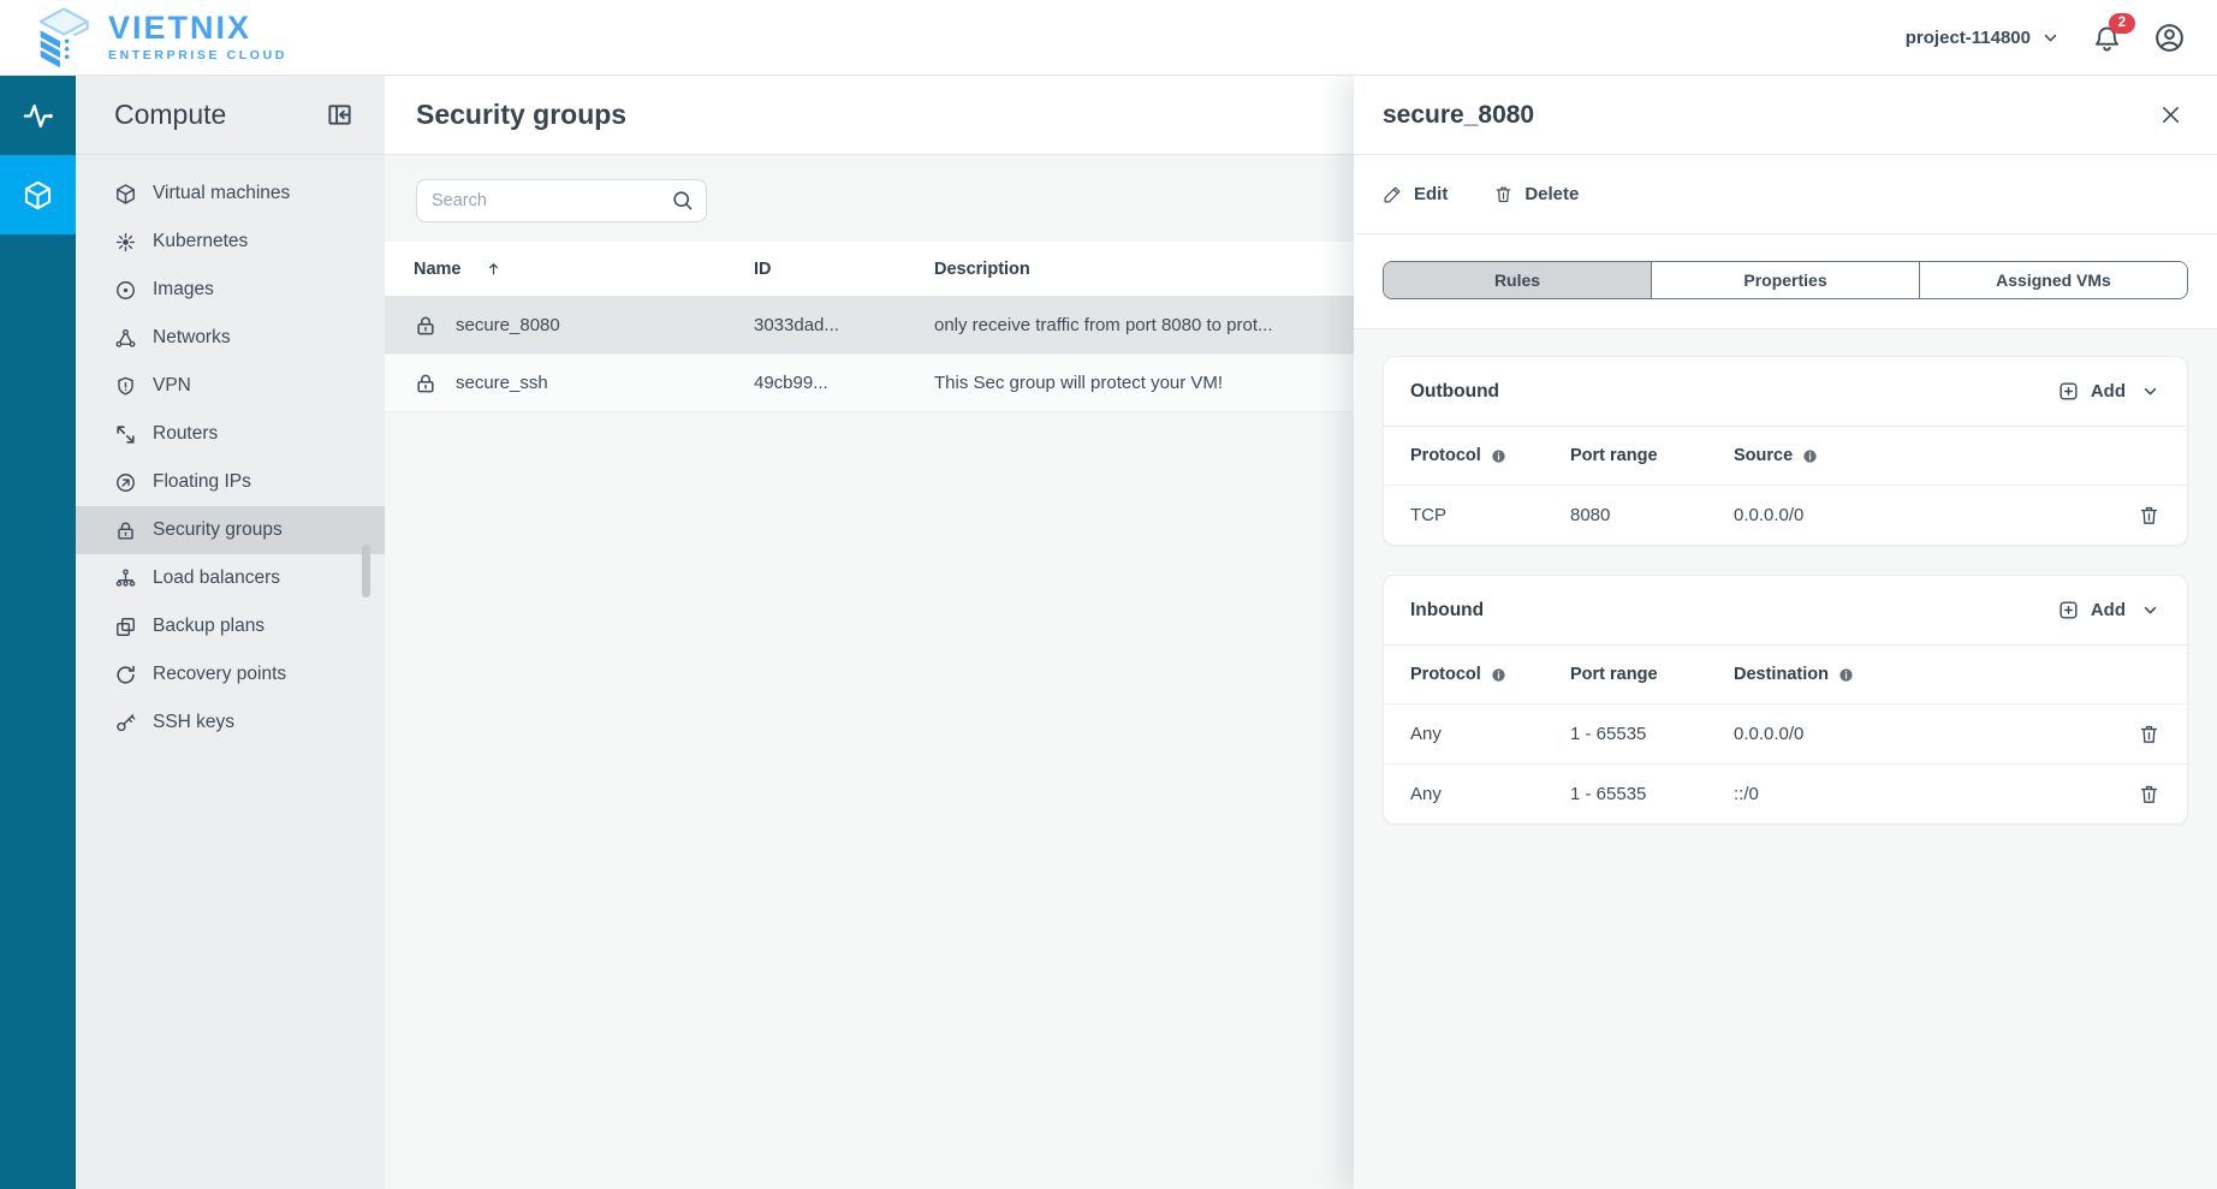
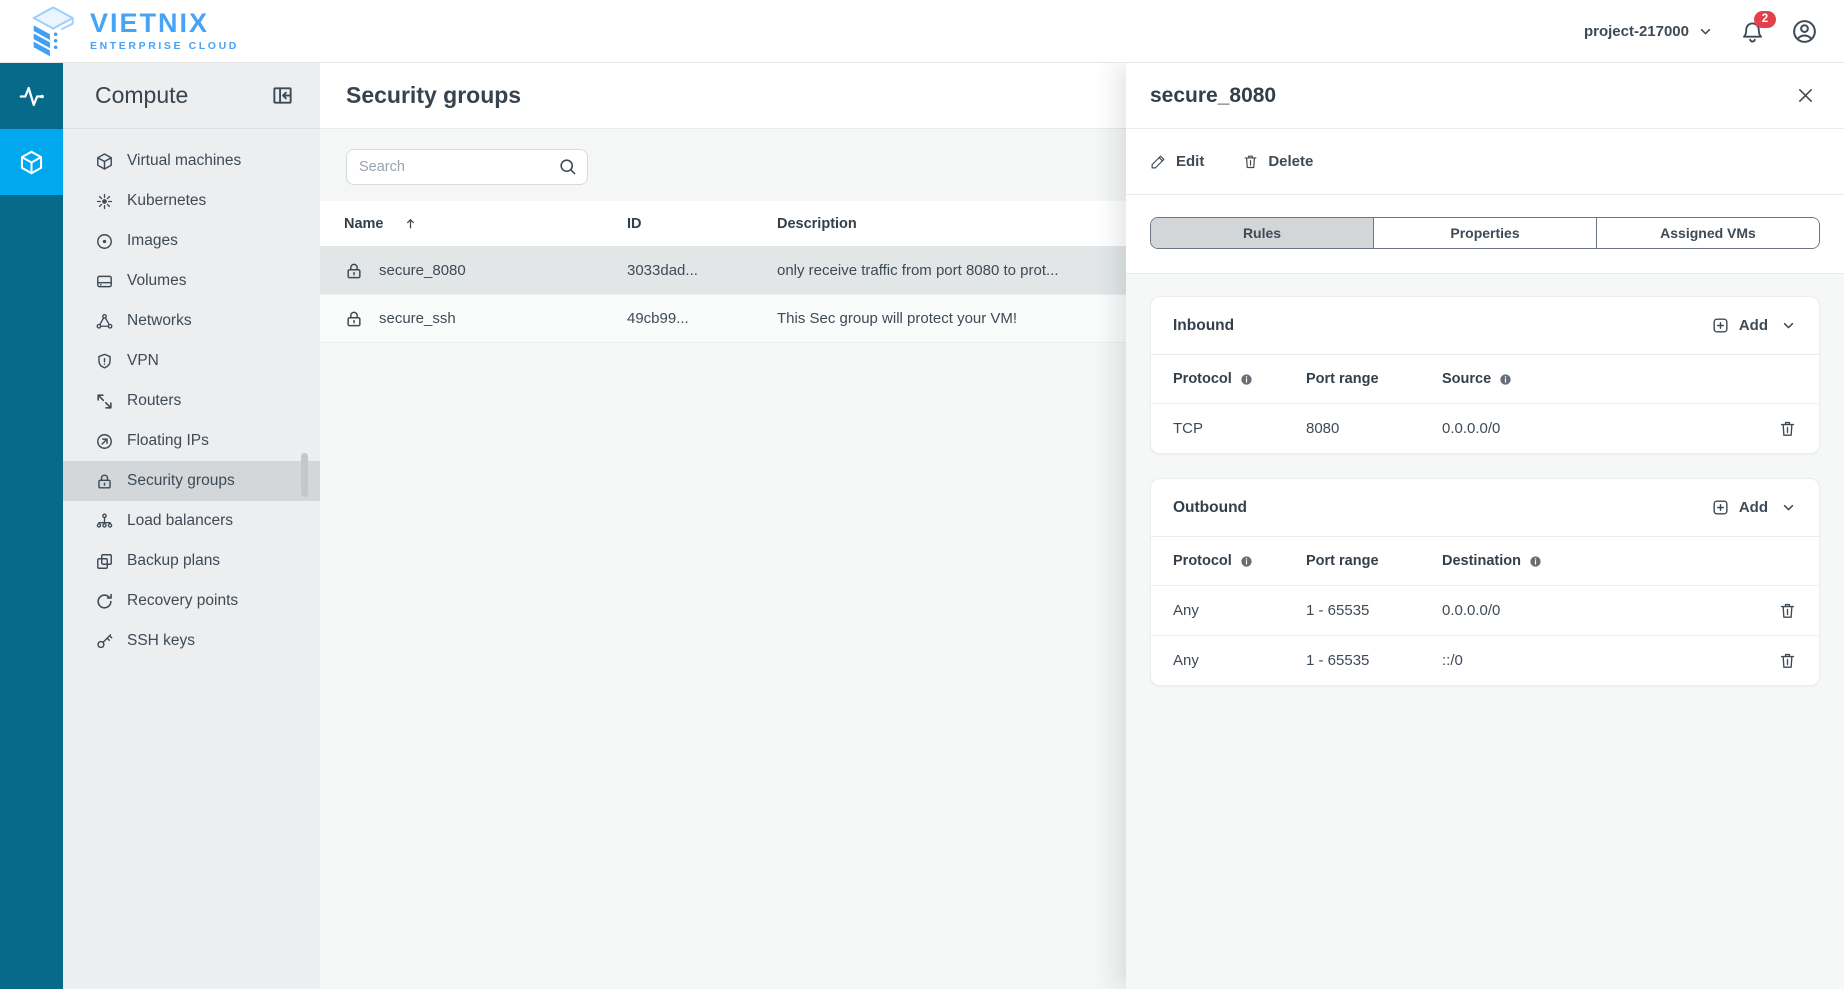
  VIETNIX
  ENTERPRISE CLOUD
- project-114800
+ project-217000
  2
  Compute
  Virtual machines
  Kubernetes
  Images
+ Volumes
  Networks
  VPN
  Routers
  Floating IPs
  Security groups
  Load balancers
  Backup plans
  Recovery points
  SSH keys
  Security groups
  Search
  Name
  ID
  Description
  secure_8080
  3033dad...
  only receive traffic from port 8080 to prot...
  secure_ssh
  49cb99...
  This Sec group will protect your VM!
  secure_8080
  Edit
  Delete
  Rules
  Properties
  Assigned VMs
- Outbound
+ Inbound
  Add
  Protocol
  Port range
  Source
  TCP
  8080
  0.0.0.0/0
- Inbound
+ Outbound
  Add
  Protocol
  Port range
  Destination
  Any
  1 - 65535
  0.0.0.0/0
  Any
  1 - 65535
  ::/0
